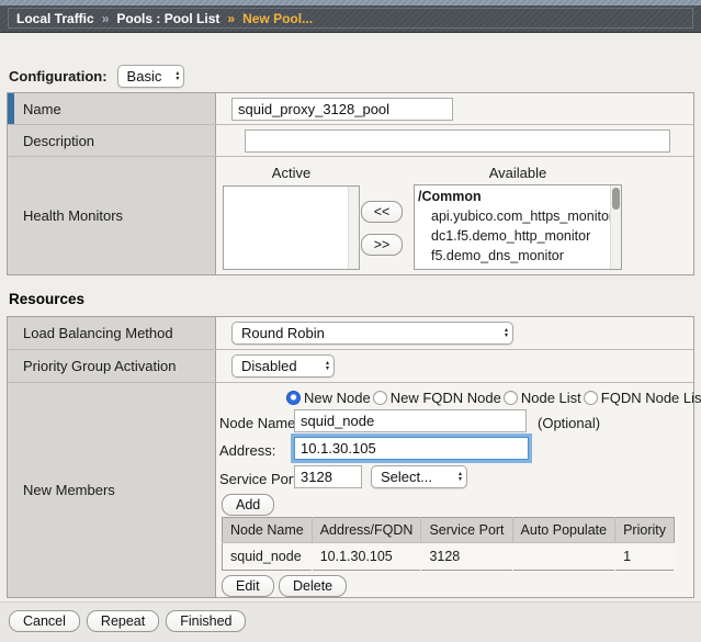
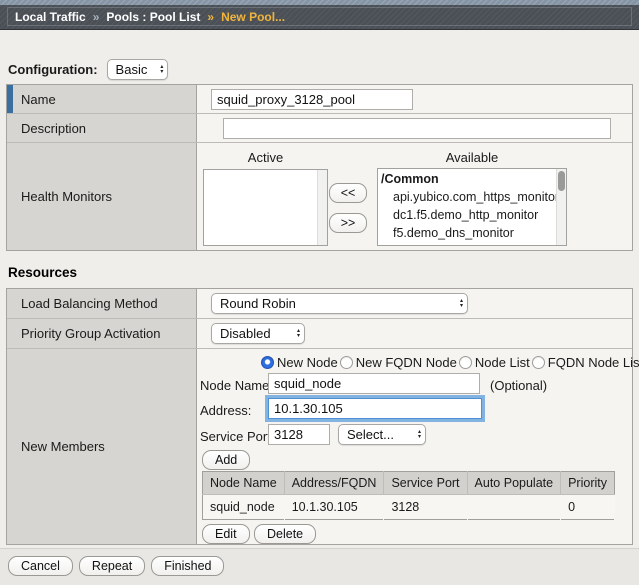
  Local Traffic
  »
  Pools : Pool List
  »
  New Pool...
  Configuration:
  Basic
  Name
  squid_proxy_3128_pool
  Description
  Health Monitors
  Active
  Available
  <<
  >>
  /Common
  api.yubico.com_https_monito
  dc1.f5.demo_http_monitor
  f5.demo_dns_monitor
  Resources
  Load Balancing Method
  Round Robin
  Priority Group Activation
  Disabled
  New Members
  New Node
  New FQDN Node
  Node List
  FQDN Node Lis
  Node Name
  squid_node
  (Optional)
  Address:
  10.1.30.105
  Service Por
  3128
  Select...
  Add
  Node Name	Address/FQDN	Service Port	Auto Populate	Priority
- squid_node	10.1.30.105	3128		1
+ squid_node	10.1.30.105	3128		0
  Edit
  Delete
  Cancel
  Repeat
  Finished
